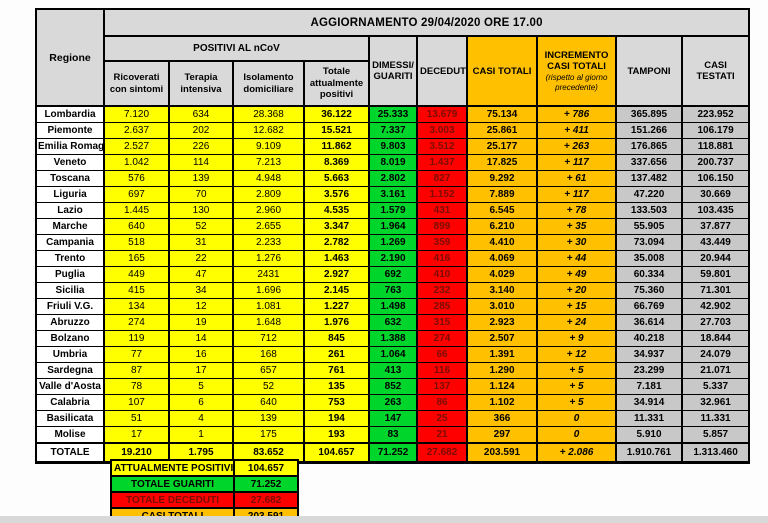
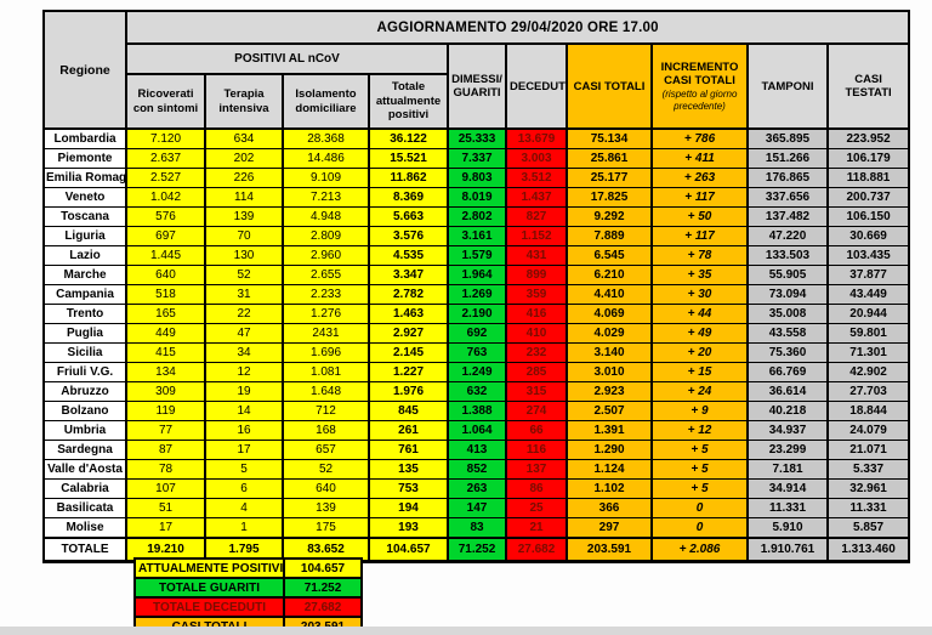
  Regione	AGGIORNAMENTO 29/04/2020 ORE 17.00
  POSITIVI AL nCoV	DIMESSI/ GUARITI	DECEDUT	CASI TOTALI	INCREMENTO CASI TOTALI (rispetto al giorno precedente)	TAMPONI	CASI TESTATI
  Ricoverati con sintomi	Terapia intensiva	Isolamento domiciliare	Totale attualmente positivi
  Lombardia	7.120	634	28.368	36.122	25.333	13.679	75.134	+ 786	365.895	223.952
- Piemonte	2.637	202	12.682	15.521	7.337	3.003	25.861	+ 411	151.266	106.179
+ Piemonte	2.637	202	14.486	15.521	7.337	3.003	25.861	+ 411	151.266	106.179
  Emilia Romag	2.527	226	9.109	11.862	9.803	3.512	25.177	+ 263	176.865	118.881
  Veneto	1.042	114	7.213	8.369	8.019	1.437	17.825	+ 117	337.656	200.737
- Toscana	576	139	4.948	5.663	2.802	827	9.292	+ 61	137.482	106.150
+ Toscana	576	139	4.948	5.663	2.802	827	9.292	+ 50	137.482	106.150
  Liguria	697	70	2.809	3.576	3.161	1.152	7.889	+ 117	47.220	30.669
  Lazio	1.445	130	2.960	4.535	1.579	431	6.545	+ 78	133.503	103.435
  Marche	640	52	2.655	3.347	1.964	899	6.210	+ 35	55.905	37.877
  Campania	518	31	2.233	2.782	1.269	359	4.410	+ 30	73.094	43.449
  Trento	165	22	1.276	1.463	2.190	416	4.069	+ 44	35.008	20.944
- Puglia	449	47	2431	2.927	692	410	4.029	+ 49	60.334	59.801
+ Puglia	449	47	2431	2.927	692	410	4.029	+ 49	43.558	59.801
  Sicilia	415	34	1.696	2.145	763	232	3.140	+ 20	75.360	71.301
- Friuli V.G.	134	12	1.081	1.227	1.498	285	3.010	+ 15	66.769	42.902
+ Friuli V.G.	134	12	1.081	1.227	1.249	285	3.010	+ 15	66.769	42.902
- Abruzzo	274	19	1.648	1.976	632	315	2.923	+ 24	36.614	27.703
+ Abruzzo	309	19	1.648	1.976	632	315	2.923	+ 24	36.614	27.703
  Bolzano	119	14	712	845	1.388	274	2.507	+ 9	40.218	18.844
  Umbria	77	16	168	261	1.064	66	1.391	+ 12	34.937	24.079
  Sardegna	87	17	657	761	413	116	1.290	+ 5	23.299	21.071
  Valle d'Aosta	78	5	52	135	852	137	1.124	+ 5	7.181	5.337
  Calabria	107	6	640	753	263	86	1.102	+ 5	34.914	32.961
  Basilicata	51	4	139	194	147	25	366	0	11.331	11.331
  Molise	17	1	175	193	83	21	297	0	5.910	5.857
  TOTALE	19.210	1.795	83.652	104.657	71.252	27.682	203.591	+ 2.086	1.910.761	1.313.460
  ATTUALMENTE POSITIVI	104.657
  TOTALE GUARITI	71.252
  TOTALE DECEDUTI	27.682
